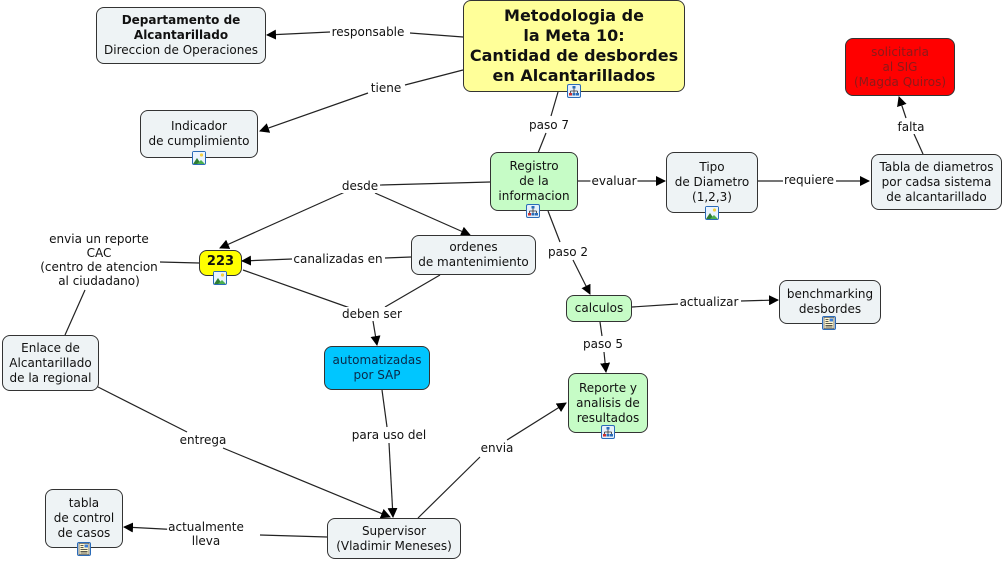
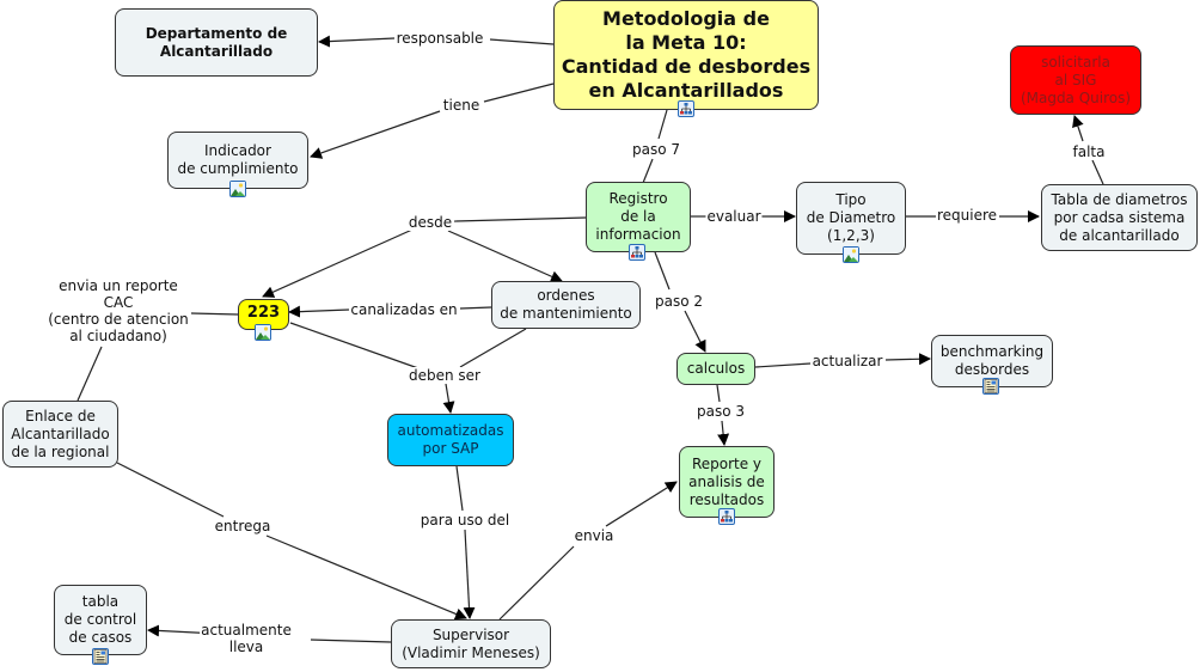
  Metodologia de
  la Meta 10:
  Cantidad de desbordes
  en Alcantarillados
  Departamento de
  Alcantarillado
- Direccion de Operaciones
  Indicador
  de cumplimiento
  solicitarla
  al SIG
  (Magda Quiros)
  Registro
  de la
  informacion
  Tipo
  de Diametro
  (1,2,3)
  Tabla de diametros
  por cadsa sistema
  de alcantarillado
  223
  ordenes
  de mantenimiento
  calculos
  benchmarking
  desbordes
  automatizadas
  por SAP
  Reporte y
  analisis de
  resultados
  Enlace de
  Alcantarillado
  de la regional
  tabla
  de control
  de casos
  Supervisor
  (Vladimir Meneses)
  responsable
  tiene
  paso 7
  falta
  desde
  evaluar
  requiere
  envia un reporte
  CAC
  (centro de atencion
  al ciudadano)
  canalizadas en
  paso 2
  actualizar
  deben ser
- paso 5
+ paso 3
  entrega
  para uso del
  envia
  actualmente
  lleva
